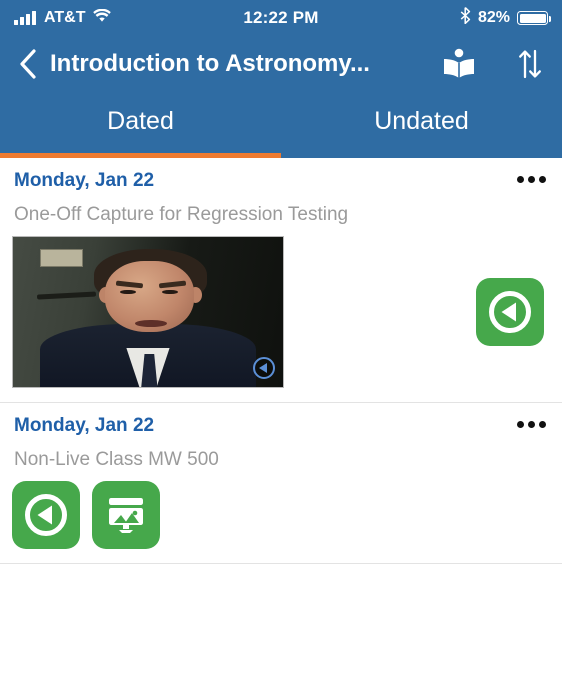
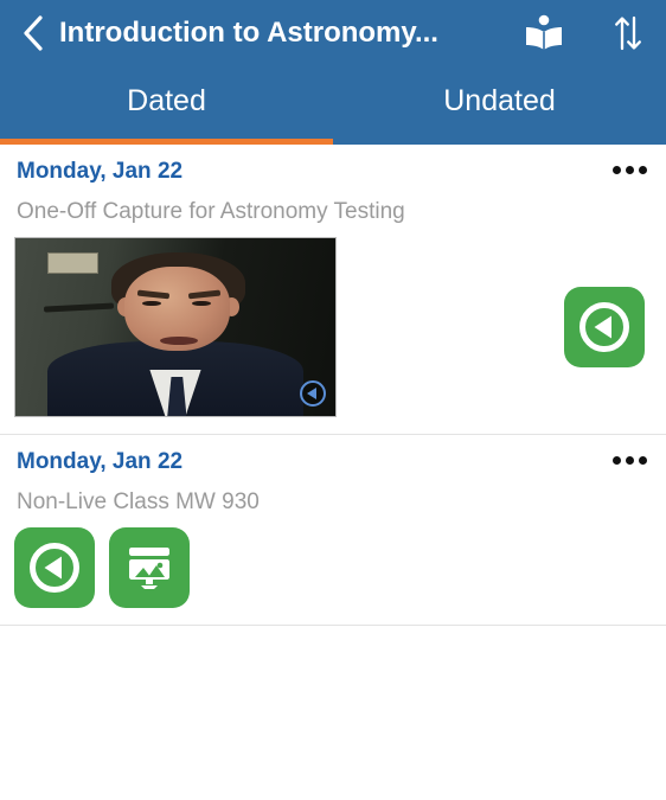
- AT&T
- 12:22 PM
- 82%
  Introduction to Astronomy...
  Dated
  Undated
  Monday, Jan 22
- One-Off Capture for Regression Testing
+ One-Off Capture for Astronomy Testing
  Monday, Jan 22
- Non-Live Class MW 500
+ Non-Live Class MW 930
